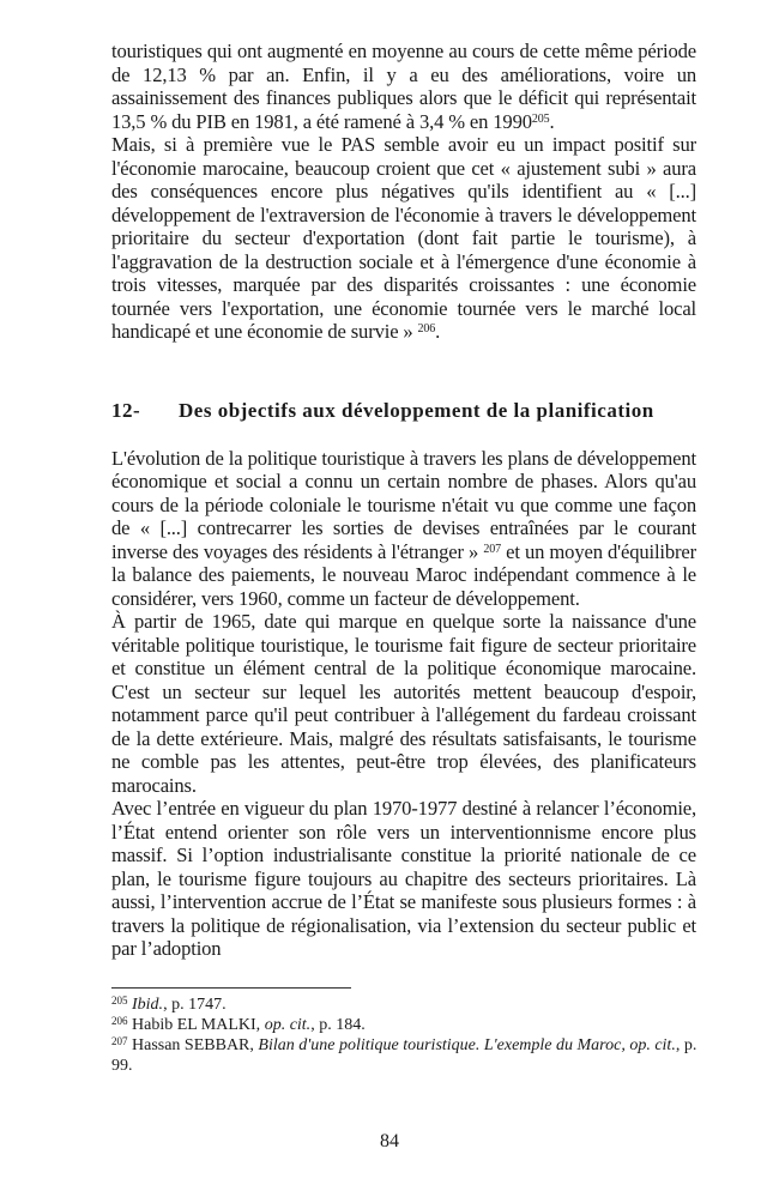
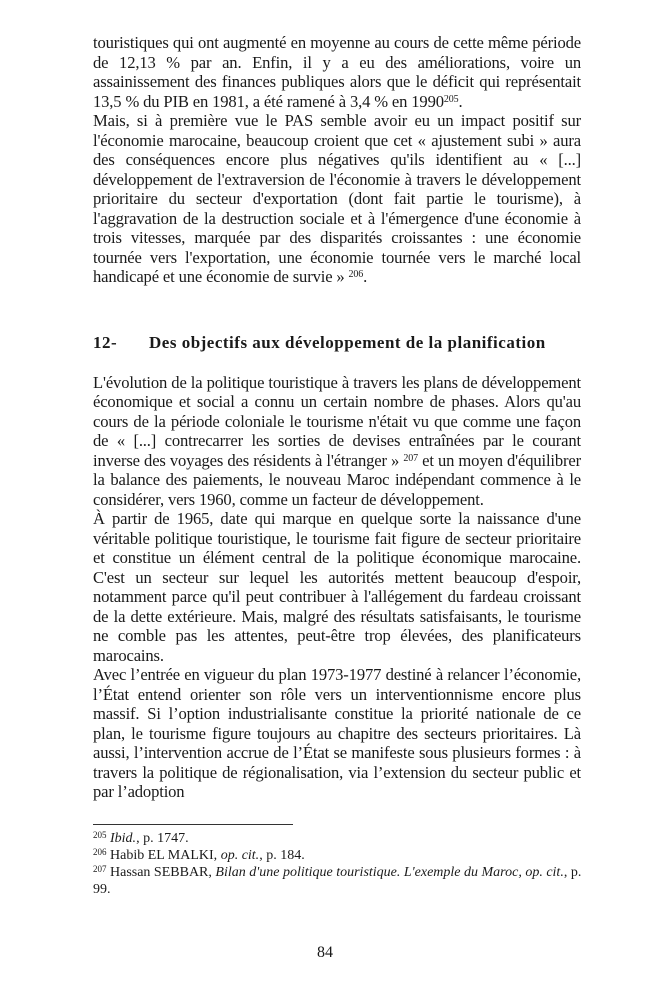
  touristiques qui ont augmenté en moyenne au cours de cette même période de 12,13 % par an. Enfin, il y a eu des améliorations, voire un assainissement des finances publiques alors que le déficit qui représentait 13,5 % du PIB en 1981, a été ramené à 3,4 % en 1990205.
  Mais, si à première vue le PAS semble avoir eu un impact positif sur l'économie marocaine, beaucoup croient que cet « ajustement subi » aura des conséquences encore plus négatives qu'ils identifient au « [...] développement de l'extraversion de l'économie à travers le développement prioritaire du secteur d'exportation (dont fait partie le tourisme), à l'aggravation de la destruction sociale et à l'émergence d'une économie à trois vitesses, marquée par des disparités croissantes : une économie tournée vers l'exportation, une économie tournée vers le marché local handicapé et une économie de survie » 206.
  12-
  Des objectifs aux développement de la planification
  L'évolution de la politique touristique à travers les plans de développement économique et social a connu un certain nombre de phases. Alors qu'au cours de la période coloniale le tourisme n'était vu que comme une façon de « [...] contrecarrer les sorties de devises entraînées par le courant inverse des voyages des résidents à l'étranger » 207 et un moyen d'équilibrer la balance des paiements, le nouveau Maroc indépendant commence à le considérer, vers 1960, comme un facteur de développement.
  À partir de 1965, date qui marque en quelque sorte la naissance d'une véritable politique touristique, le tourisme fait figure de secteur prioritaire et constitue un élément central de la politique économique marocaine. C'est un secteur sur lequel les autorités mettent beaucoup d'espoir, notamment parce qu'il peut contribuer à l'allégement du fardeau croissant de la dette extérieure. Mais, malgré des résultats satisfaisants, le tourisme ne comble pas les attentes, peut-être trop élevées, des planificateurs marocains.
- Avec l’entrée en vigueur du plan 1970-1977 destiné à relancer l’économie, l’État entend orienter son rôle vers un interventionnisme encore plus massif. Si l’option industrialisante constitue la priorité nationale de ce plan, le tourisme figure toujours au chapitre des secteurs prioritaires. Là aussi, l’intervention accrue de l’État se manifeste sous plusieurs formes : à travers la politique de régionalisation, via l’extension du secteur public et par l’adoption
+ Avec l’entrée en vigueur du plan 1973-1977 destiné à relancer l’économie, l’État entend orienter son rôle vers un interventionnisme encore plus massif. Si l’option industrialisante constitue la priorité nationale de ce plan, le tourisme figure toujours au chapitre des secteurs prioritaires. Là aussi, l’intervention accrue de l’État se manifeste sous plusieurs formes : à travers la politique de régionalisation, via l’extension du secteur public et par l’adoption
  205 Ibid., p. 1747.
  206 Habib EL MALKI, op. cit., p. 184.
  207 Hassan SEBBAR, Bilan d'une politique touristique. L'exemple du Maroc, op. cit., p. 99.
  84
